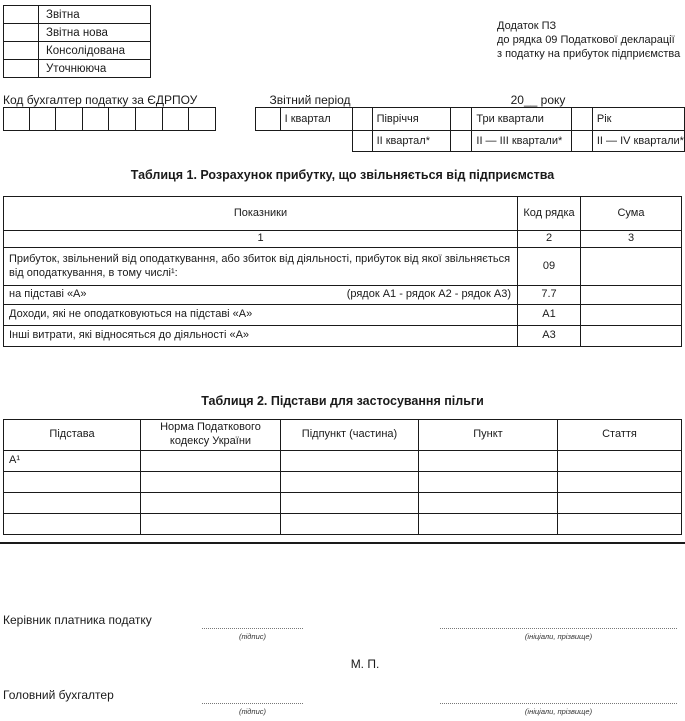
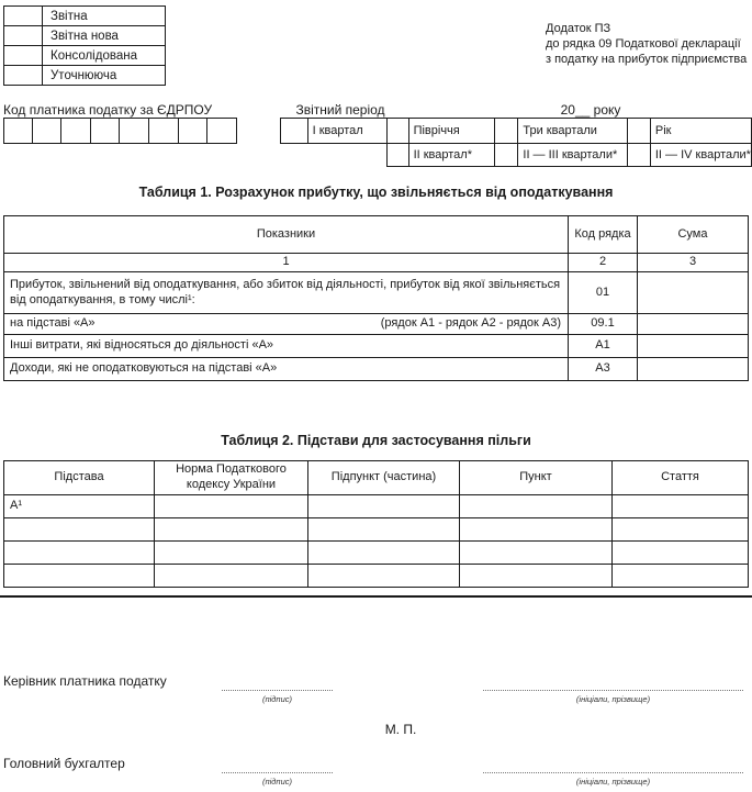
  	Звітна
  	Звітна нова
  	Консолідована
  	Уточнююча
  Додаток ПЗ
  до рядка 09 Податкової декларації
  з податку на прибуток підприємства
- Код бухгалтер податку за ЄДРПОУ
+ Код платника податку за ЄДРПОУ
  Звітний період
  20__ року
  	І квартал		Півріччя		Три квартали		Рік
  		ІІ квартал*		ІІ — ІІІ квартали*		ІІ — ІV квартали*
- Таблиця 1. Розрахунок прибутку, що звільняється від підприємства
+ Таблиця 1. Розрахунок прибутку, що звільняється від оподаткування
  Показники	Код рядка	Сума
  1	2	3
- Прибуток, звільнений від оподаткування, або збиток від діяльності, прибуток від якої звільняється від оподаткування, в тому числі¹:	09
+ Прибуток, звільнений від оподаткування, або збиток від діяльності, прибуток від якої звільняється від оподаткування, в тому числі¹:	01
- на підставі «А» (рядок А1 - рядок А2 - рядок А3)	7.7
+ на підставі «А» (рядок А1 - рядок А2 - рядок А3)	09.1
- Доходи, які не оподатковуються на підставі «А»	А1
+ Інші витрати, які відносяться до діяльності «А»	А1
- Інші витрати, які відносяться до діяльності «А»	А3
+ Доходи, які не оподатковуються на підставі «А»	А3
  Таблиця 2. Підстави для застосування пільги
  Підстава	Норма Податкового кодексу України	Підпункт (частина)	Пункт	Стаття
  А¹
  Керівник платника податку
  (підпис)
  (ініціали, прізвище)
  М. П.
  Головний бухгалтер
  (підпис)
  (ініціали, прізвище)
